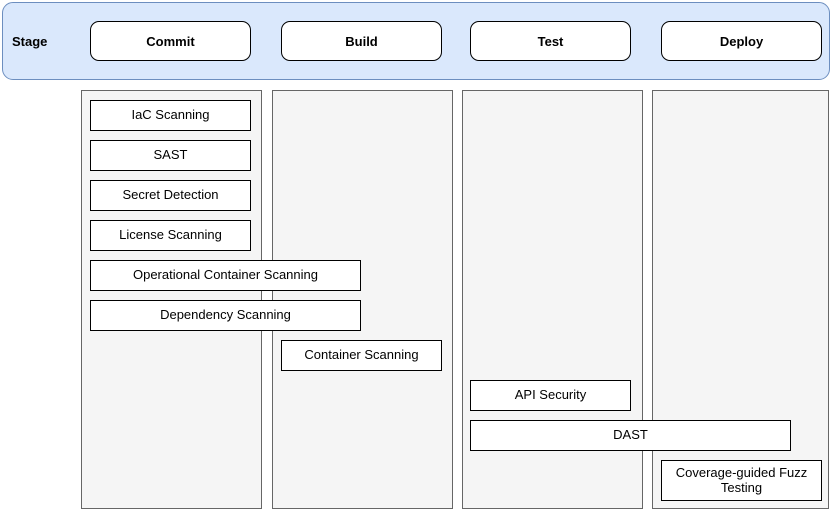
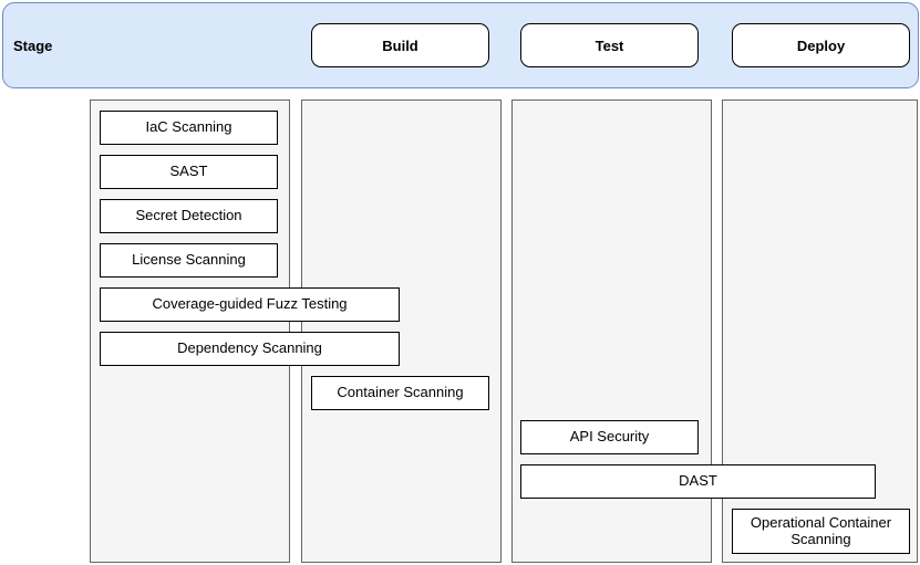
  Stage
- Commit
  Build
  Test
  Deploy
  IaC Scanning
  SAST
  Secret Detection
  License Scanning
- Operational Container Scanning
+ Coverage-guided Fuzz Testing
  Dependency Scanning
  Container Scanning
  API Security
  DAST
- Coverage-guided Fuzz Testing
+ Operational Container Scanning
